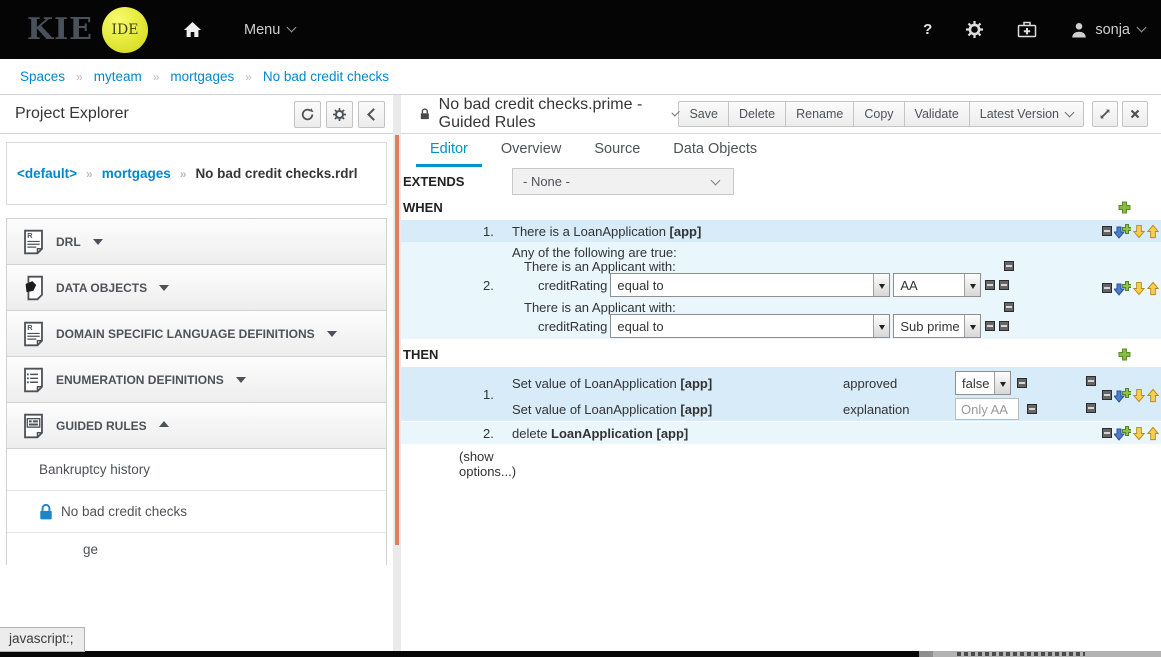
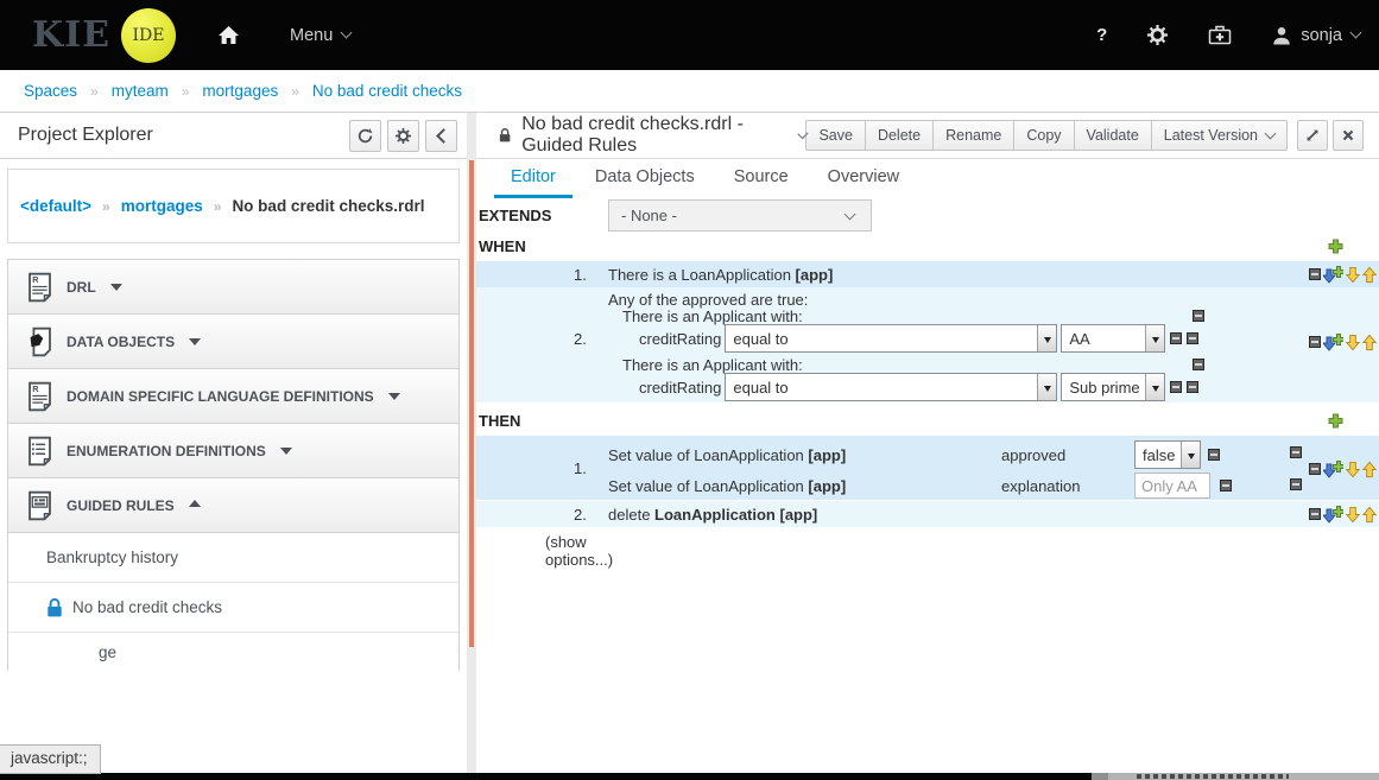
  KIE
  IDE
  Menu
  ?
  sonja
  Spaces
  »
  myteam
  »
  mortgages
  »
  No bad credit checks
  Project Explorer
  <default>
  »
  mortgages
  »
  No bad credit checks.rdrl
  R
  DRL
  DATA OBJECTS
  R
  DOMAIN SPECIFIC LANGUAGE DEFINITIONS
  ENUMERATION DEFINITIONS
  GUIDED RULES
  Bankruptcy history
  No bad credit checks
  ge
  javascript:;
- No bad credit checks.prime - Guided Rules
+ No bad credit checks.rdrl - Guided Rules
  Save
  Delete
  Rename
  Copy
  Validate
  Latest Version
  Editor
- Overview
+ Data Objects
  Source
- Data Objects
+ Overview
  EXTENDS
  - None -
  WHEN
  1.
  There is a LoanApplication [app]
  2.
- Any of the following are true:
+ Any of the approved are true:
  There is an Applicant with:
  creditRating
  equal to
  AA
  There is an Applicant with:
  creditRating
  equal to
  Sub prime
  THEN
  1.
  Set value of LoanApplication [app]
  approved
  false
  Set value of LoanApplication [app]
  explanation
  Only AA
  2.
  delete LoanApplication [app]
  (show options...)
